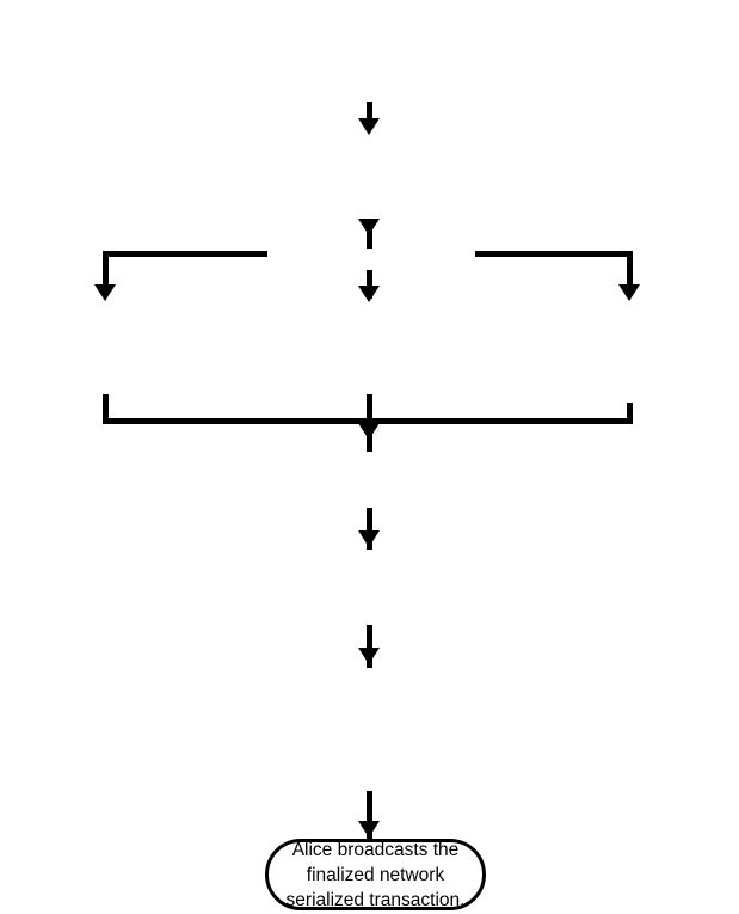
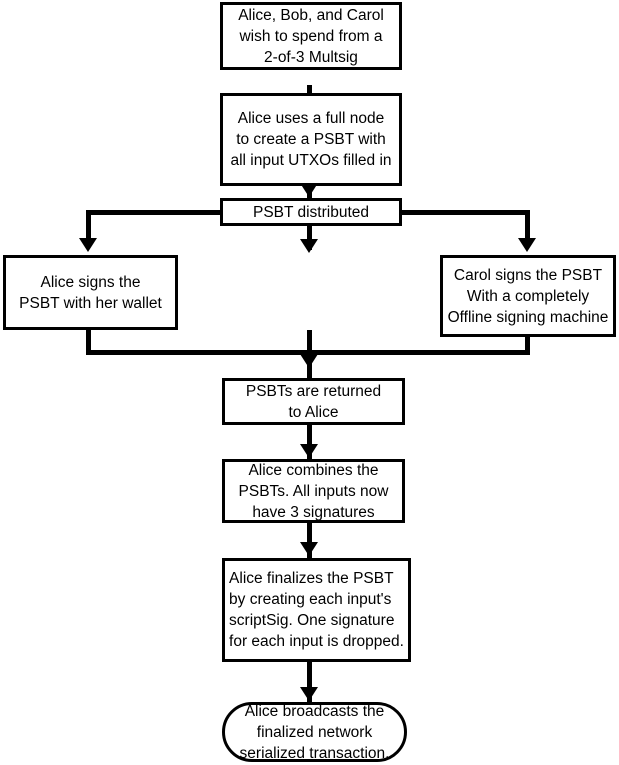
+ Alice, Bob, and Carol
+ wish to spend from a
+ 2-of-3 Multsig
+ Alice uses a full node
+ to create a PSBT with
+ all input UTXOs filled in
+ PSBT distributed
+ Alice signs the
+ PSBT with her wallet
+ Carol signs the PSBT
+ With a completely
+ Offline signing machine
+ PSBTs are returned
+ to Alice
+ Alice combines the
+ PSBTs. All inputs now
+ have 3 signatures
+ Alice finalizes the PSBT
+ by creating each input's
+ scriptSig. One signature
+ for each input is dropped.
  Alice broadcasts the
  finalized network
  serialized transaction.
